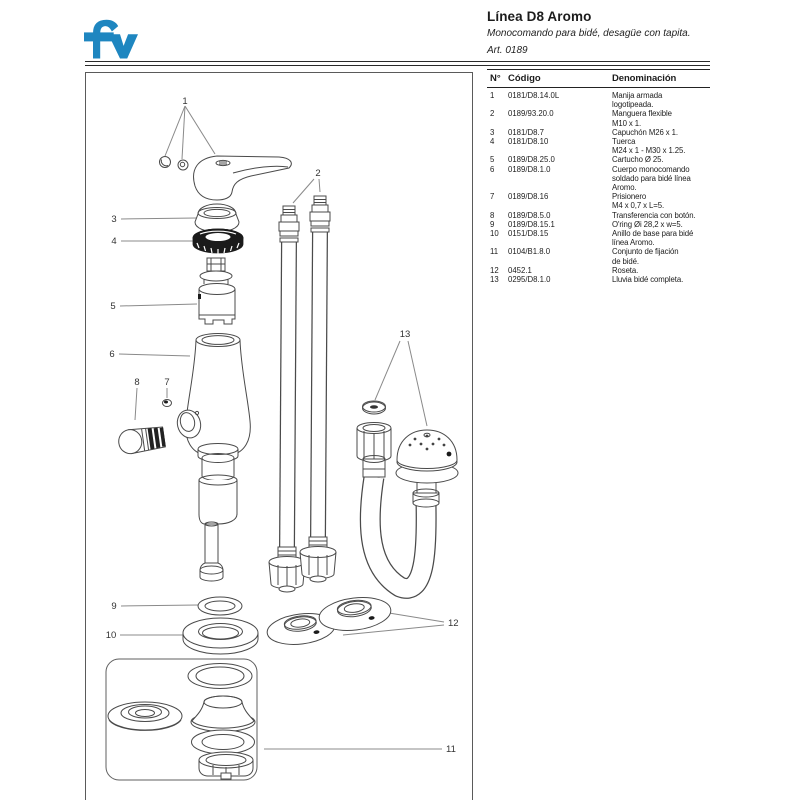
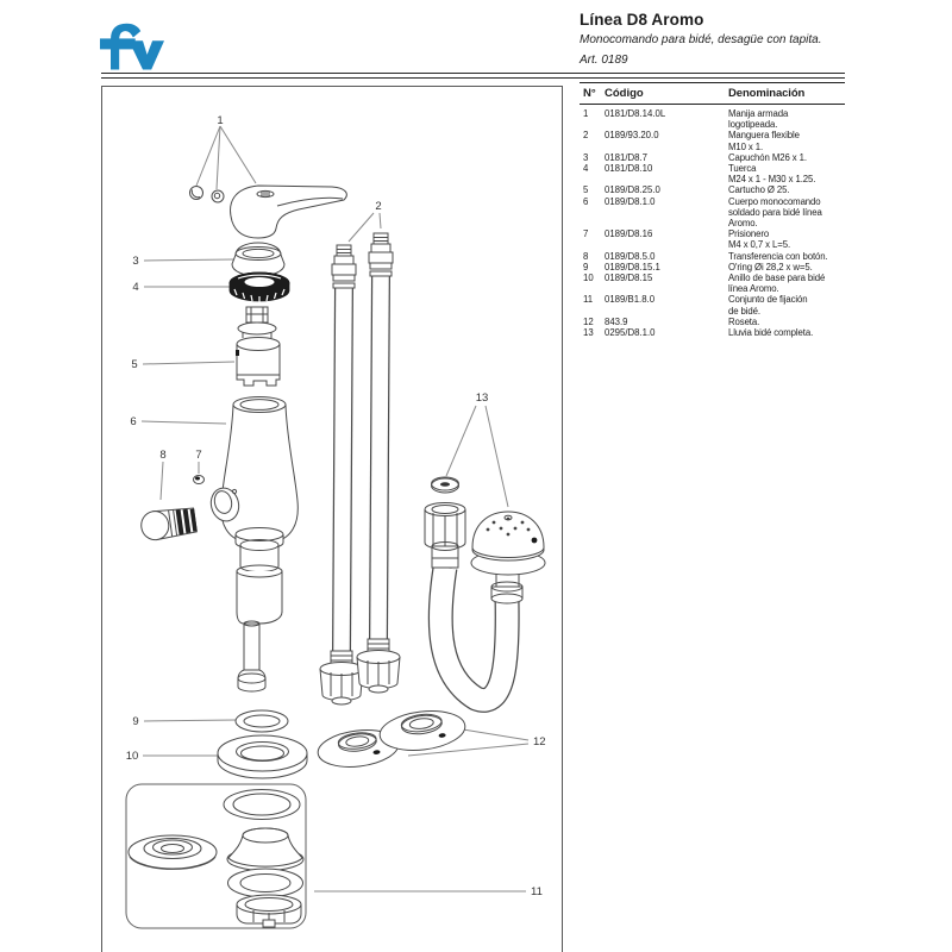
  Línea D8 Aromo
  Monocomando para bidé, desagüe con tapita.
  Art. 0189
  N°
  Código
  Denominación
  1
  0181/D8.14.0L
  Manija armada
  logotipeada.
  2
  0189/93.20.0
  Manguera flexible
  M10 x 1.
  3
  0181/D8.7
  Capuchón M26 x 1.
  4
  0181/D8.10
  Tuerca
  M24 x 1 - M30 x 1.25.
  5
  0189/D8.25.0
  Cartucho Ø 25.
  6
  0189/D8.1.0
  Cuerpo monocomando
  soldado para bidé línea
  Aromo.
  7
  0189/D8.16
  Prisionero
  M4 x 0,7 x L=5.
  8
  0189/D8.5.0
  Transferencia con botón.
  9
  0189/D8.15.1
  O'ring Øi 28,2 x w=5.
  10
- 0151/D8.15
+ 0189/D8.15
  Anillo de base para bidé
  línea Aromo.
  11
- 0104/B1.8.0
+ 0189/B1.8.0
  Conjunto de fijación
  de bidé.
  12
- 0452.1
+ 843.9
  Roseta.
  13
  0295/D8.1.0
  Lluvia bidé completa.
  1
  2
  3
  4
  5
  6
  7
  8
  9
  10
  11
  12
  13
